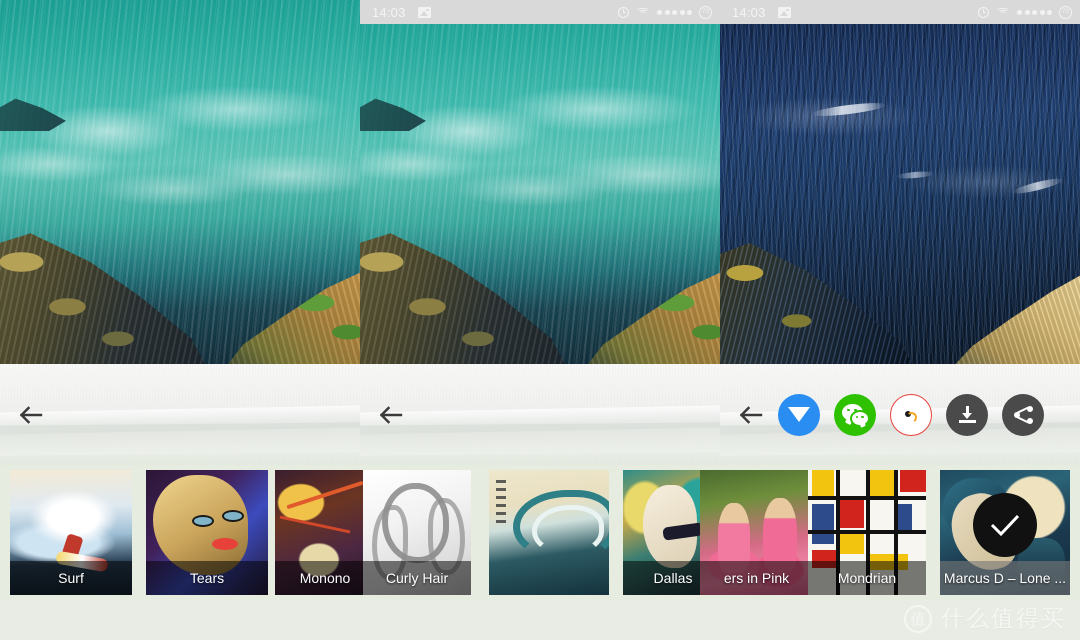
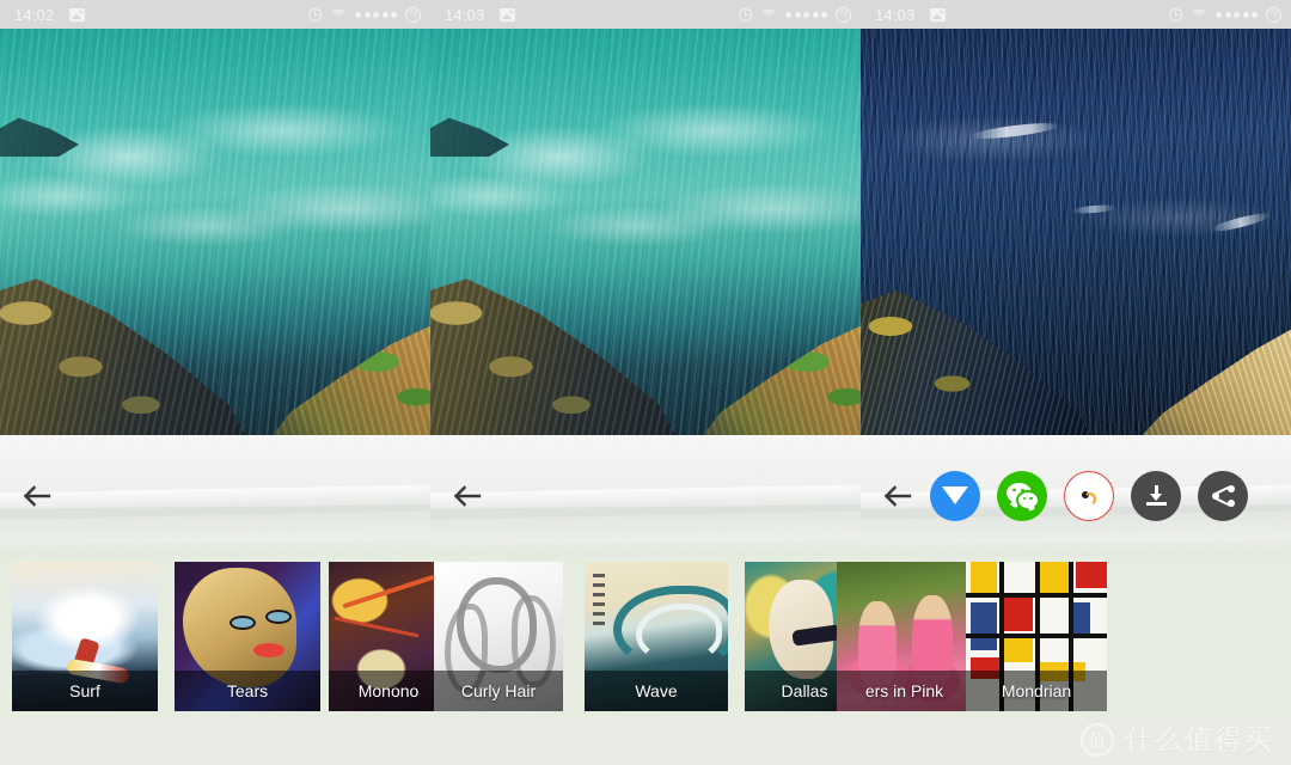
+ 14:02
  14:03
  14:03
  Surf
  Tears
  Monono
  Curly Hair
+ Wave
  Dallas
  ers in Pink
  Mondrian
- Marcus D – Lone ...
